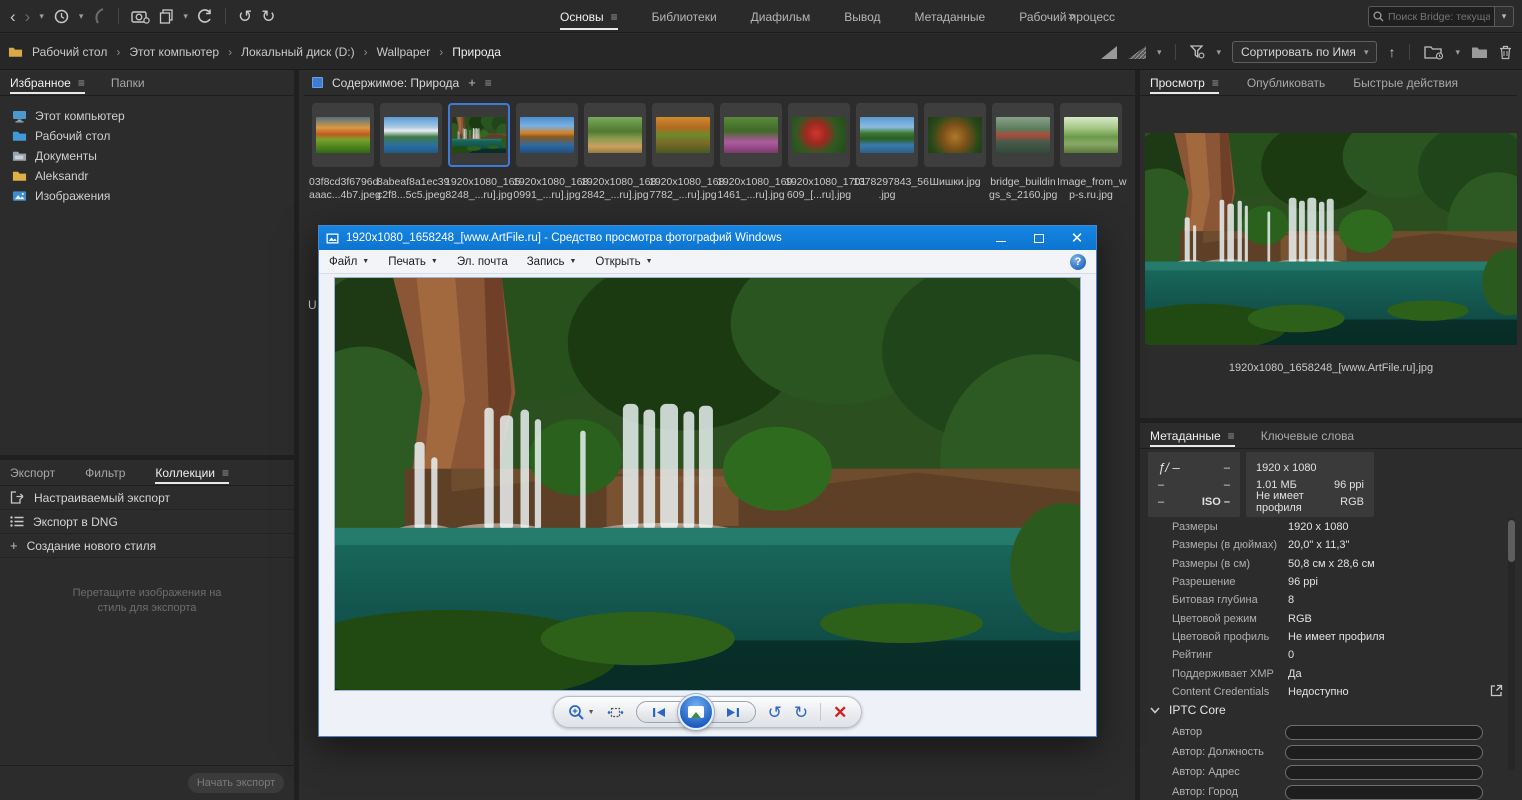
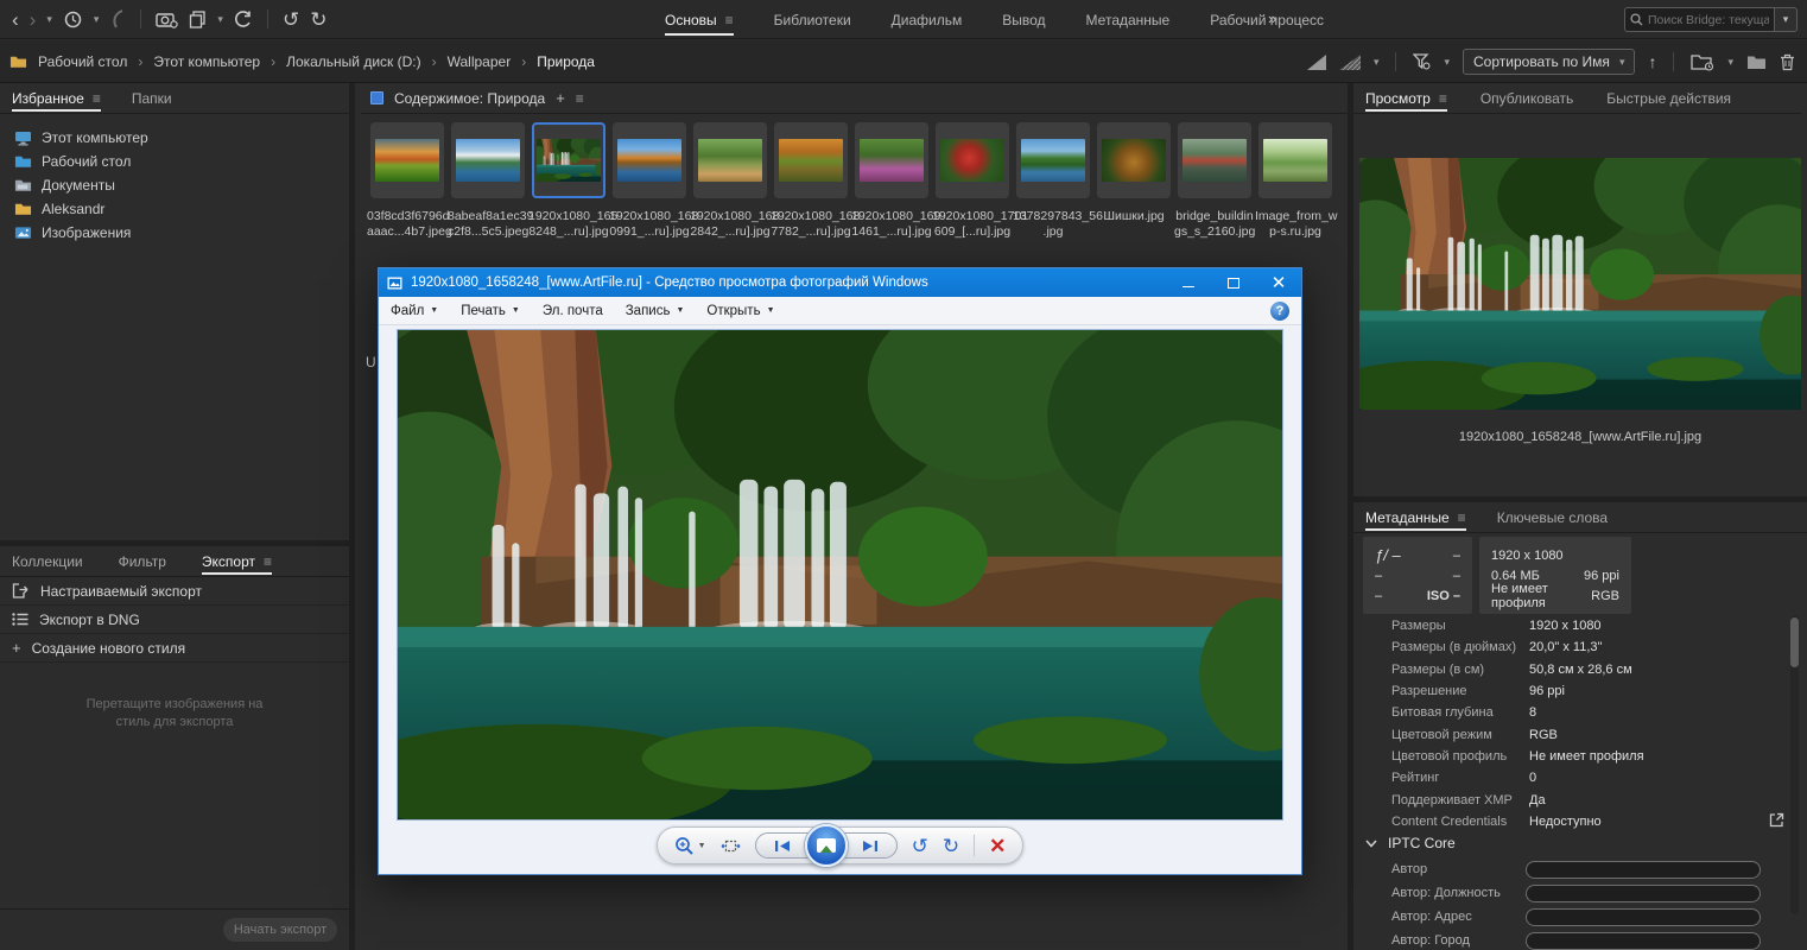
  ‹
  ›
  ▾
  ▾
  ▾
  ↺
  ↻
  Основы
  ≡
  Библиотеки
  Диафильм
  Вывод
  Метаданные
  Рабочий процесс
  »
  Поиск Bridge: текуща
  ▾
  Рабочий стол
  ›
  Этот компьютер
  ›
  Локальный диск (D:)
  ›
  Wallpaper
  ›
  Природа
  ▾
  ▾
  Сортировать по Имя
  ▾
  ↑
  ▾
  Избранное
  ≡
  Папки
  Этот компьютер
  Рабочий стол
  Документы
  Aleksandr
  Изображения
- Экспорт
+ Коллекции
  Фильтр
- Коллекции
+ Экспорт
  ≡
  Настраиваемый экспорт
  Экспорт в DNG
  +
  Создание нового стиля
  Перетащите изображения на
  стиль для экспорта
  Начать экспорт
  Содержимое: Природа
  +
  ≡
  03f8cd3f6796d
  aaac...4b7.jpe
  8abeaf8a1ec3
  c2f8...5c5.jpeg
  1920x1080_16
  8248_...ru].jpg
  1920x1080_16
  0991_...ru].jpg
  1920x1080_16
  2842_...ru].jpg
  1920x1080_16
  7782_...ru].jpg
  1920x1080_16
  1461_...ru].jpg
  1920x1080_17
  609_[...ru].jpg
  1378297843_5
  .jpg
  Шишки.jpg
  bridge_buildin
  gs_s_2160.jpg
  Image_from_w
  p-s.ru.jpg
  U
  Просмотр
  ≡
  Опубликовать
  Быстрые действия
  1920x1080_1658248_[www.ArtFile.ru].jpg
  Метаданные
  ≡
  Ключевые слова
  ƒ/ –
  –
  –
  –
  –
  ISO –
  1920 x 1080
- 1.01 МБ
+ 0.64 МБ
  96 ppi
  Не имеет профиля
  RGB
  Размеры
  1920 x 1080
  Размеры (в дюймах)
  20,0" x 11,3"
  Размеры (в см)
  50,8 см x 28,6 см
  Разрешение
  96 ppi
  Битовая глубина
  8
  Цветовой режим
  RGB
  Цветовой профиль
  Не имеет профиля
  Рейтинг
  0
  Поддерживает XMP
  Да
  Content Credentials
  Недоступно
  IPTC Core
  Автор
  Автор: Должность
  Автор: Адрес
  Автор: Город
  1920x1080_1658248_[www.ArtFile.ru] - Средство просмотра фотографий Windows
  ✕
  Файл
  Печать
  Эл. почта
  Запись
  Открыть
  ?
  ↺
  ↻
  ✕
